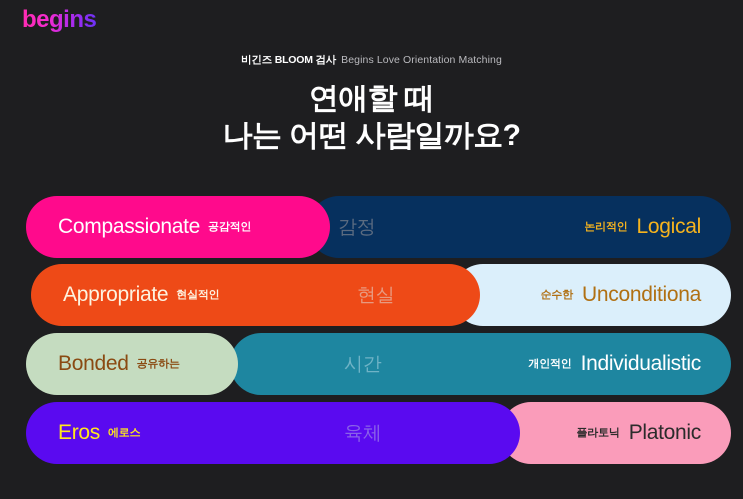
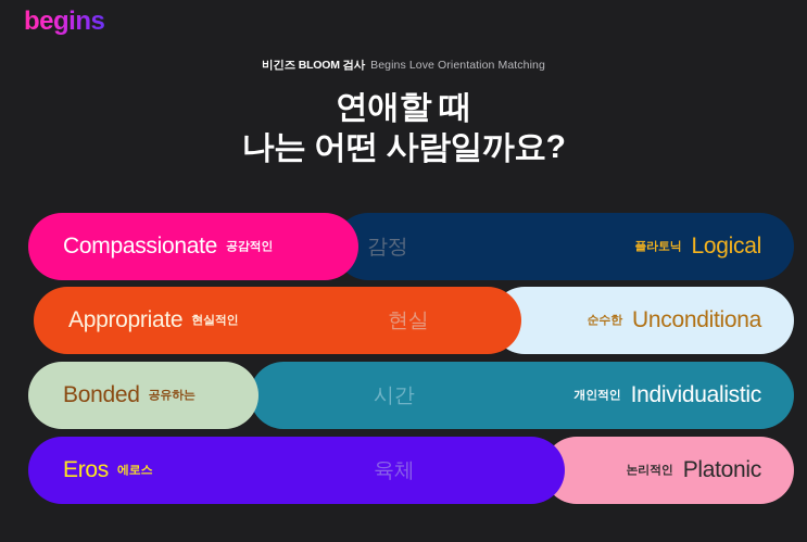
  begins
  비긴즈 BLOOM 검사 Begins Love Orientation Matching
  연애할 때
  나는 어떤 사람일까요?
  Compassionate
  공감적인
- 논리적인
+ 플라토닉
  Logical
  감정
  Appropriate
  현실적인
  순수한
  Unconditiona
  현실
  Bonded
  공유하는
  개인적인
  Individualistic
  시간
  Eros
  에로스
- 플라토닉
+ 논리적인
  Platonic
  육체
